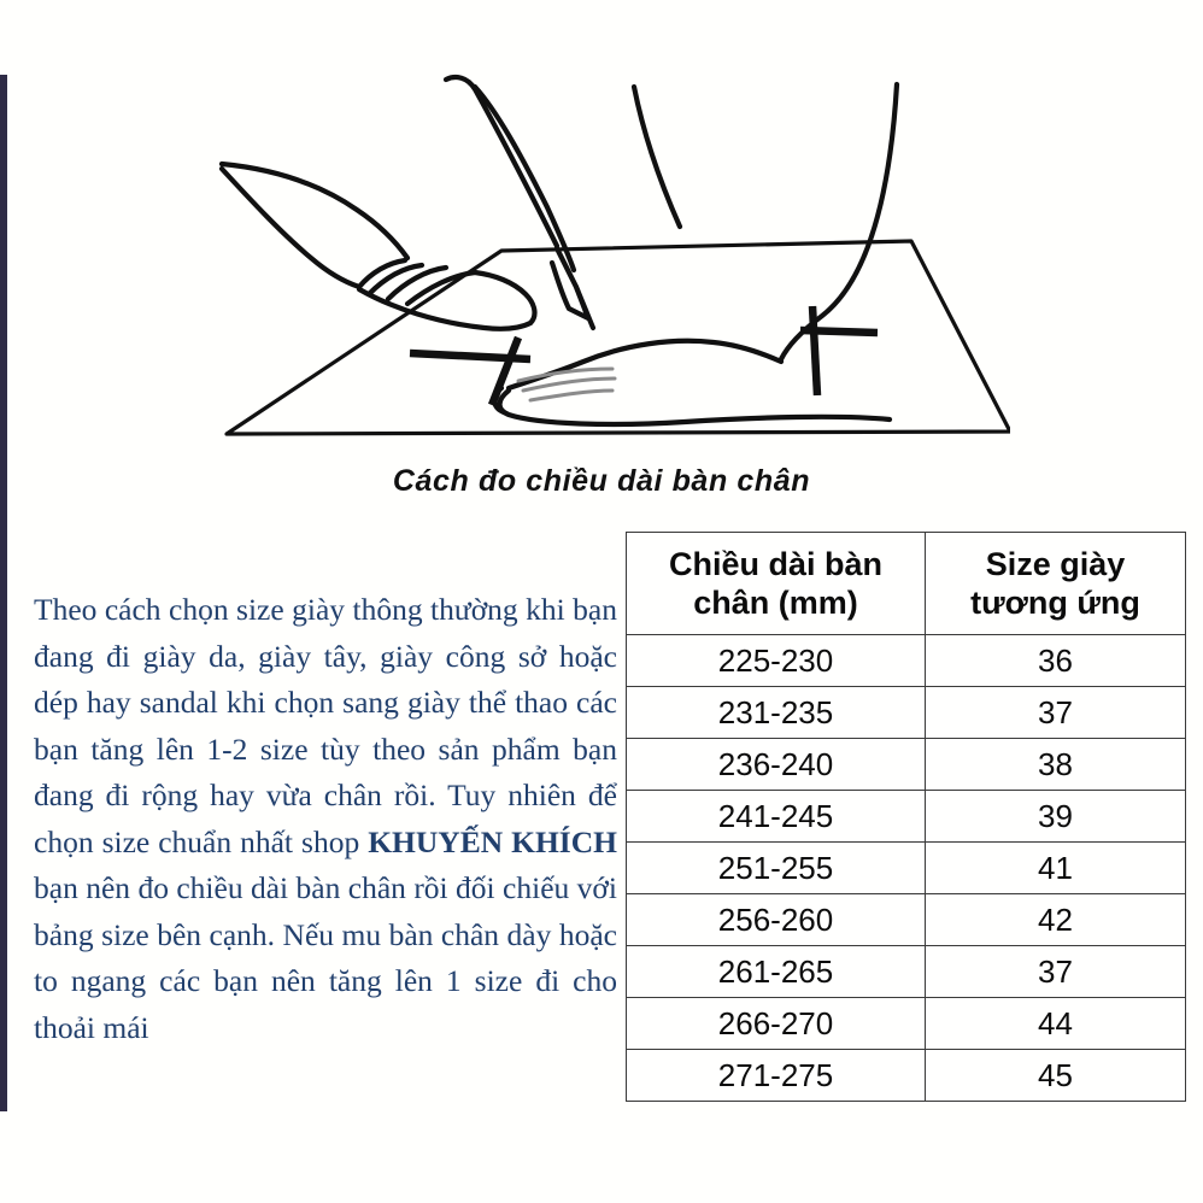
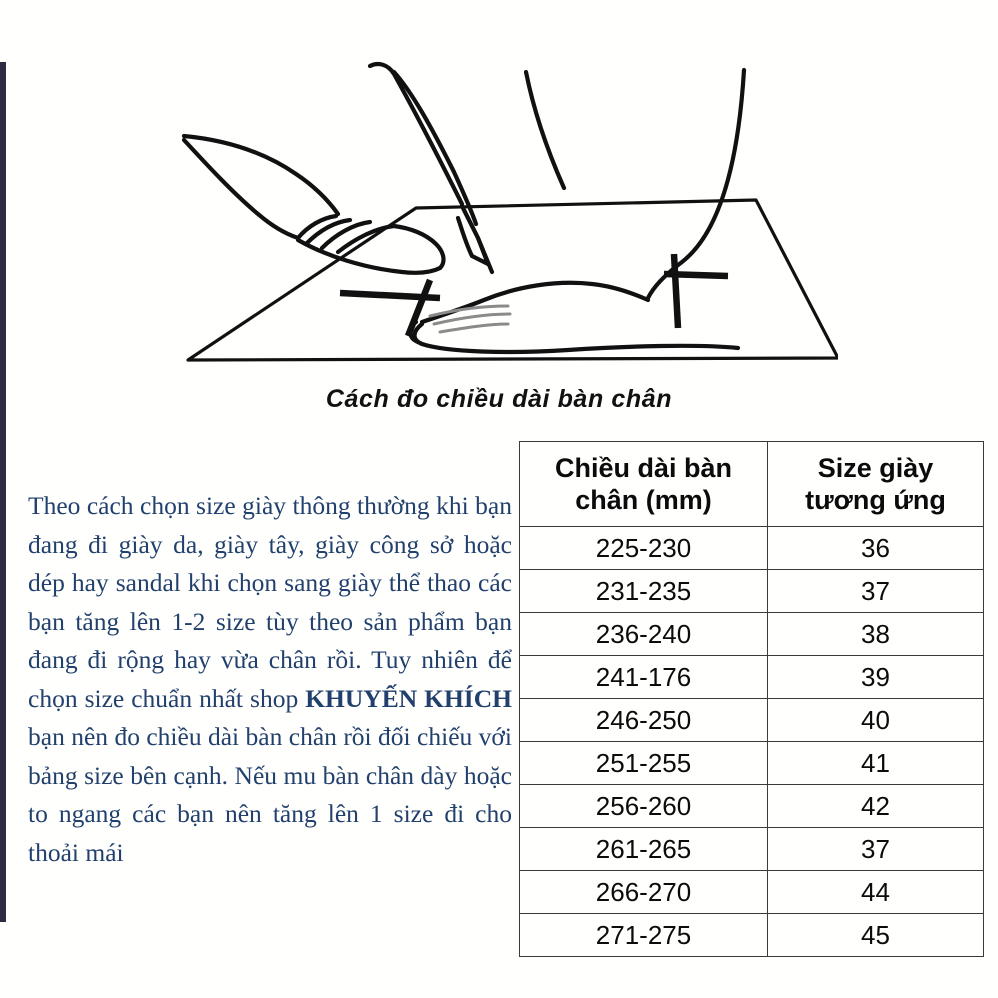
  Cách đo chiều dài bàn chân
  Theo cách chọn size giày thông thường khi bạn đang đi giày da, giày tây, giày công sở hoặc dép hay sandal khi chọn sang giày thể thao các bạn tăng lên 1-2 size tùy theo sản phẩm bạn đang đi rộng hay vừa chân rồi. Tuy nhiên để chọn size chuẩn nhất shop KHUYẾN KHÍCH bạn nên đo chiều dài bàn chân rồi đối chiếu với bảng size bên cạnh. Nếu mu bàn chân dày hoặc to ngang các bạn nên tăng lên 1 size đi cho thoải mái
  Chiều dài bàn chân (mm)	Size giày tương ứng
  225-230	36
  231-235	37
  236-240	38
- 241-245	39
+ 241-176	39
+ 246-250	40
  251-255	41
  256-260	42
  261-265	37
  266-270	44
  271-275	45
